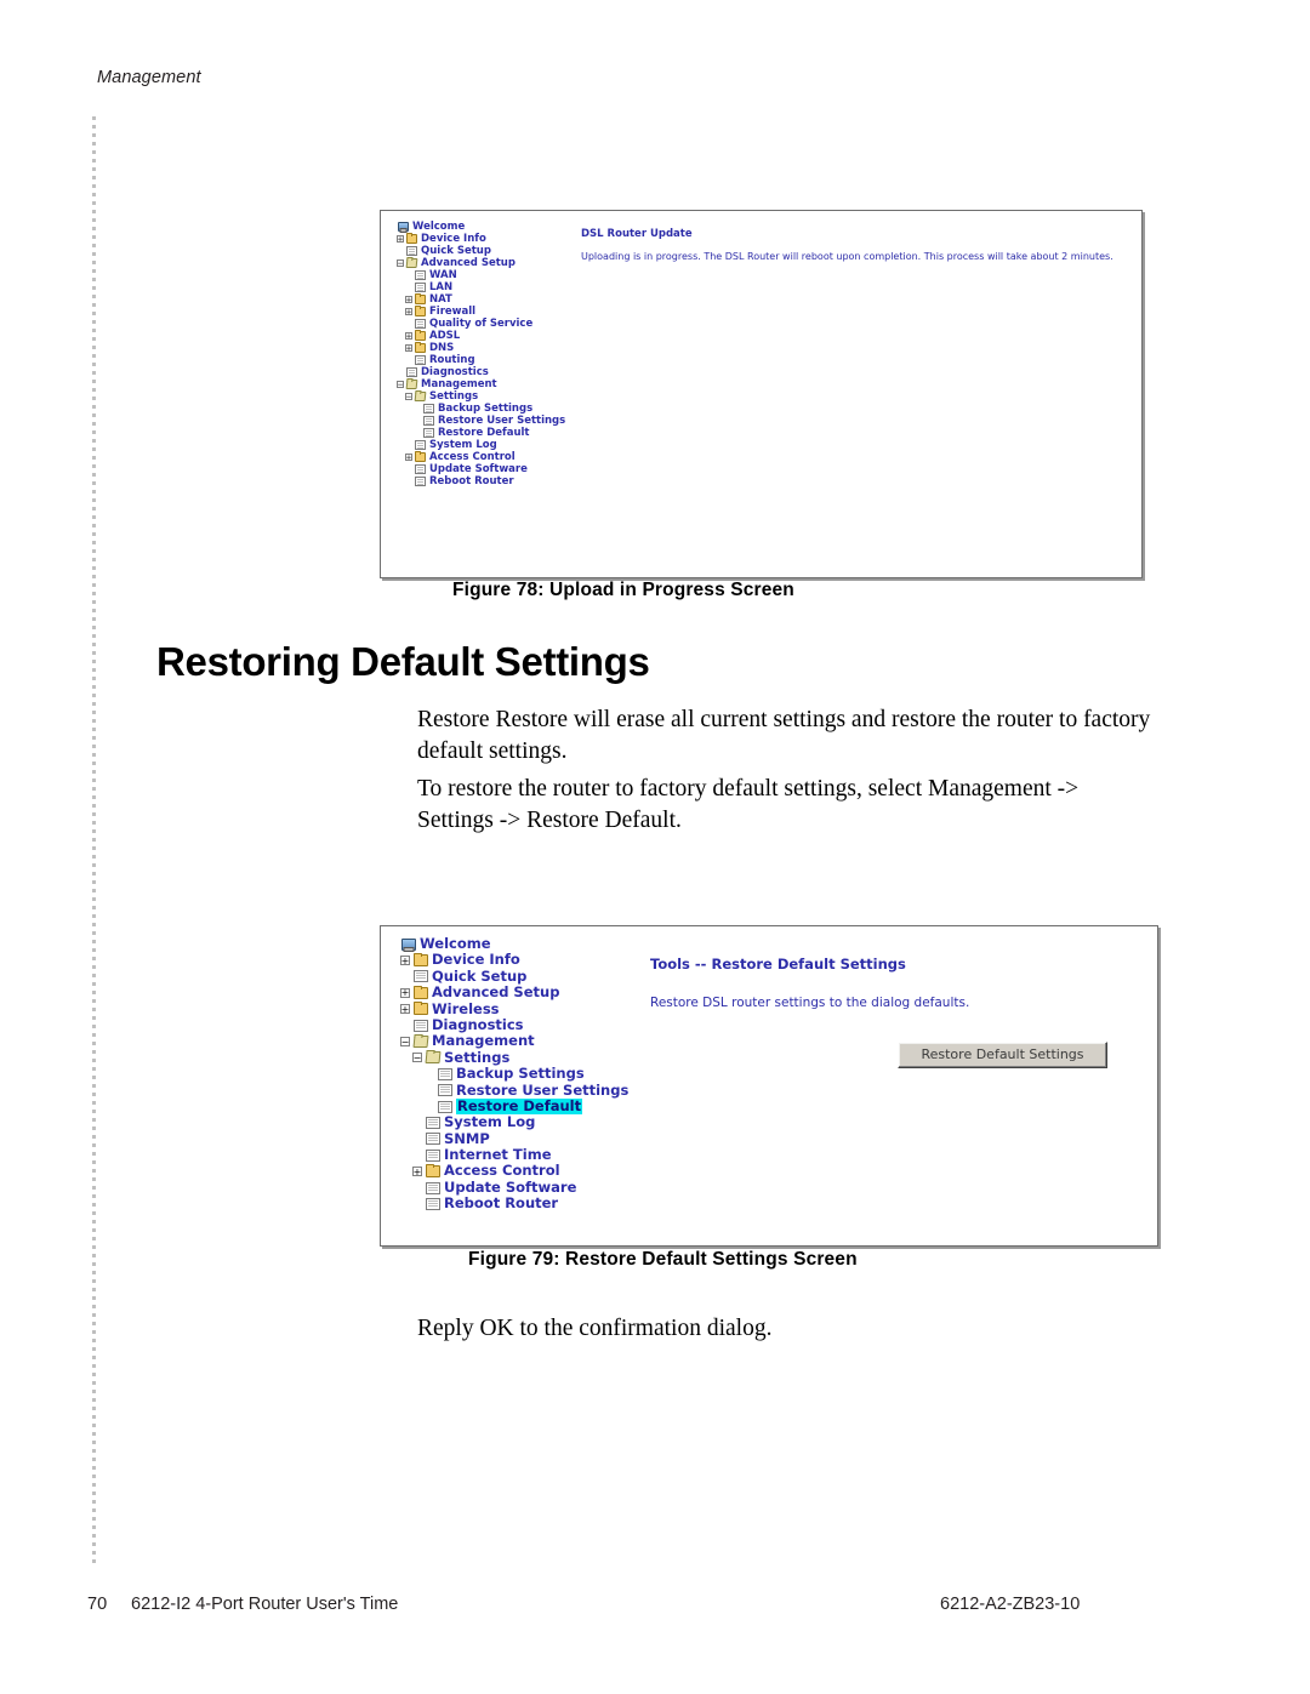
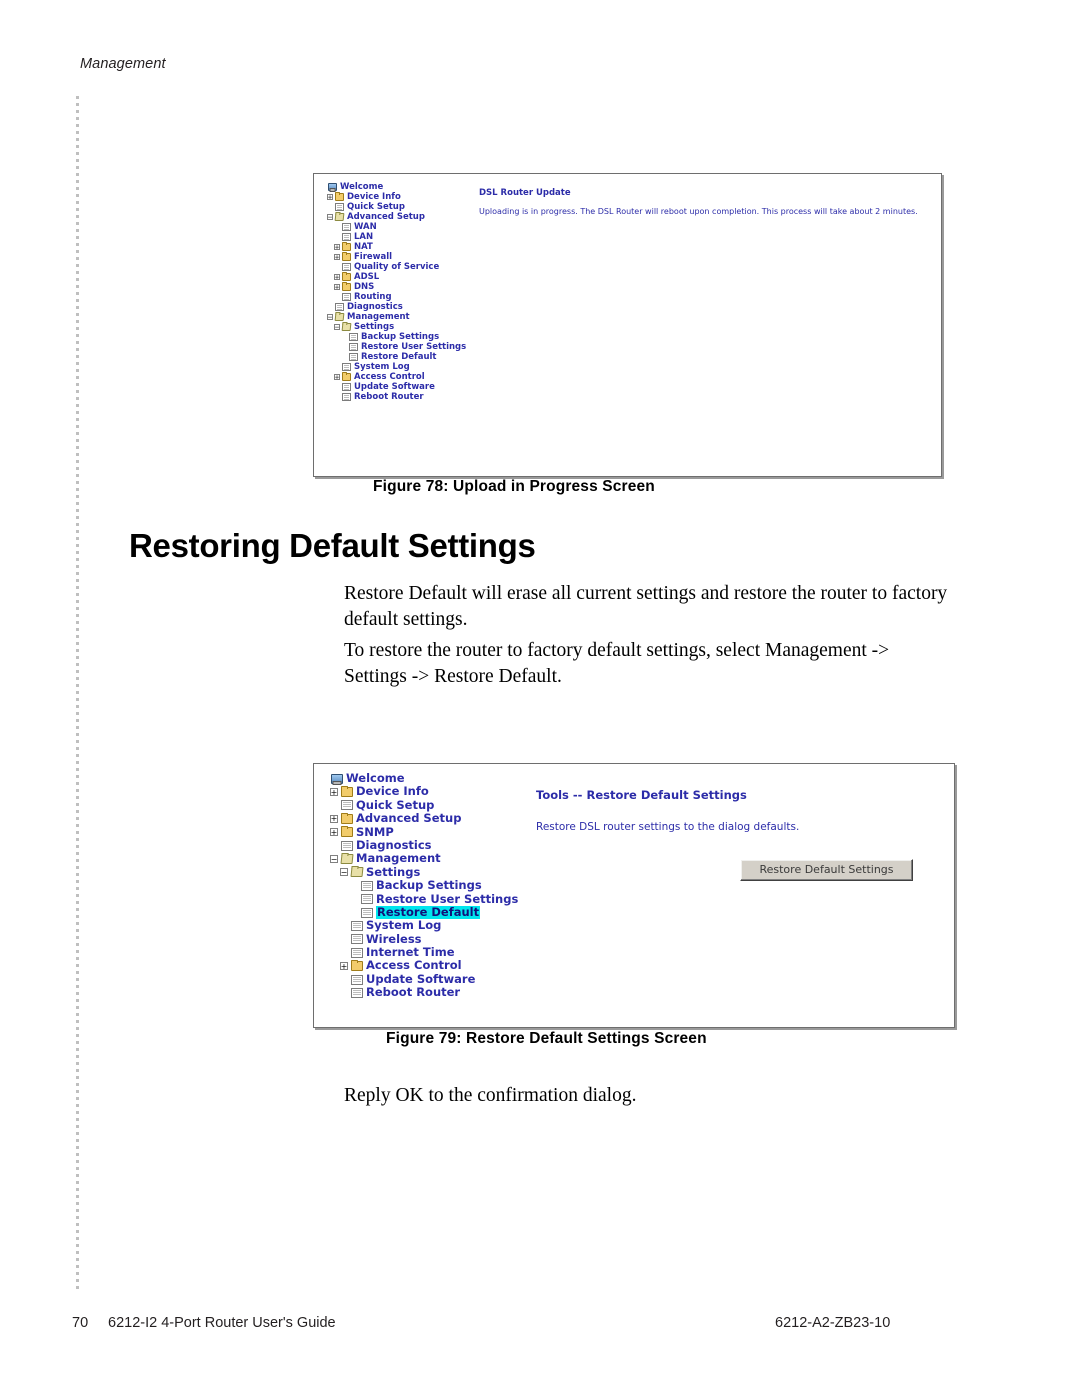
  Management
  Welcome
  Device Info
  Quick Setup
  Advanced Setup
  WAN
  LAN
  NAT
  Firewall
  Quality of Service
  ADSL
  DNS
  Routing
  Diagnostics
  Management
  Settings
  Backup Settings
  Restore User Settings
  Restore Default
  System Log
  Access Control
  Update Software
  Reboot Router
  DSL Router Update
  Uploading is in progress. The DSL Router will reboot upon completion. This process will take about 2 minutes.
  Figure 78: Upload in Progress Screen
  Restoring Default Settings
- Restore Restore will erase all current settings and restore the router to factory default settings.
+ Restore Default will erase all current settings and restore the router to factory default settings.
  To restore the router to factory default settings, select Management -> Settings -> Restore Default.
  Welcome
  +
  Device Info
  Quick Setup
  +
  Advanced Setup
  +
- Wireless
+ SNMP
  Diagnostics
  −
  Management
  −
  Settings
  Backup Settings
  Restore User Settings
  Restore Default
  System Log
- SNMP
+ Wireless
  Internet Time
  +
  Access Control
  Update Software
  Reboot Router
  Tools -- Restore Default Settings
  Restore DSL router settings to the dialog defaults.
  Restore Default Settings
  Figure 79: Restore Default Settings Screen
  Reply OK to the confirmation dialog.
  70
- 6212-I2 4-Port Router User's Time
+ 6212-I2 4-Port Router User's Guide
  6212-A2-ZB23-10
